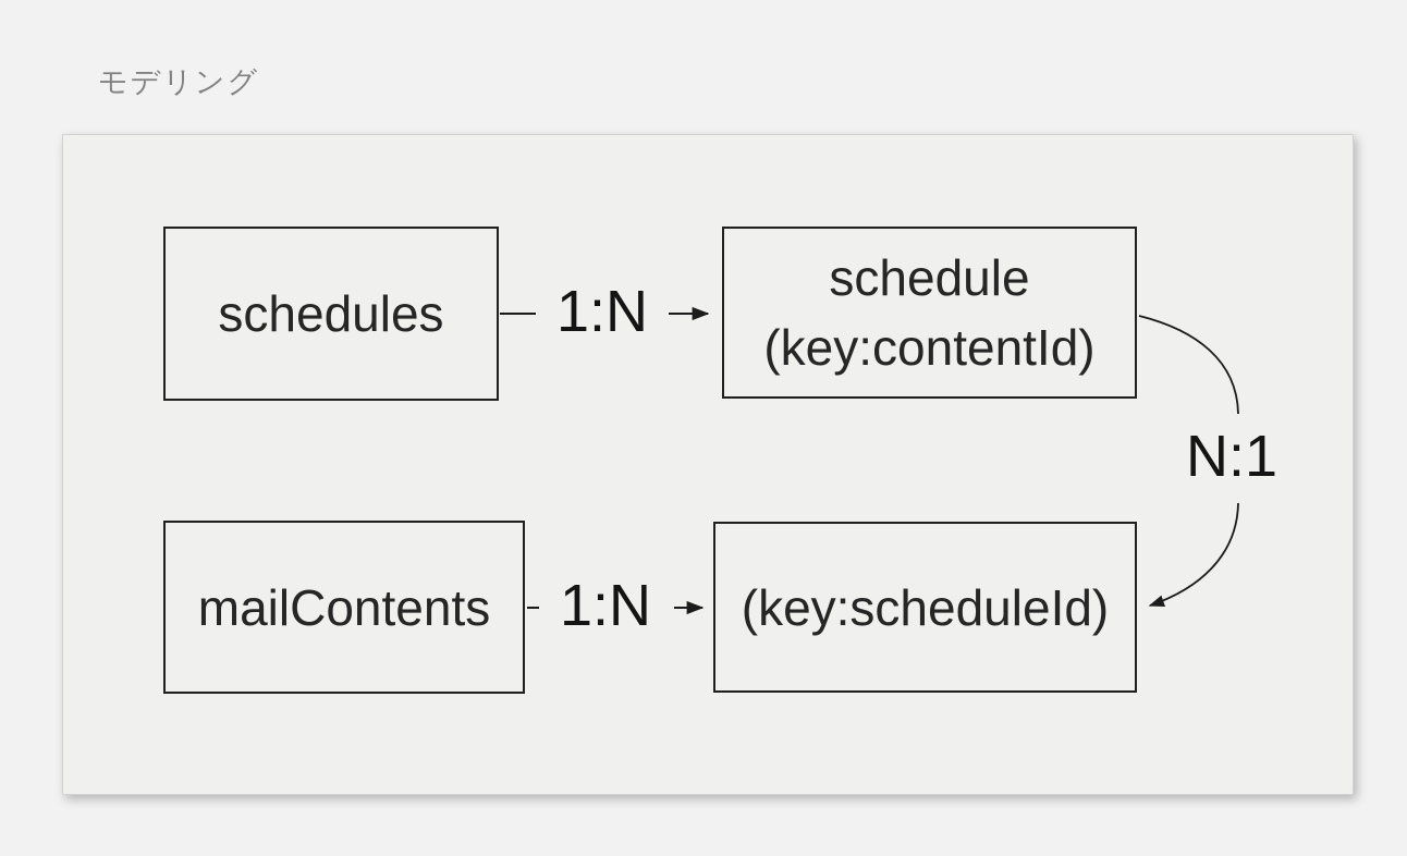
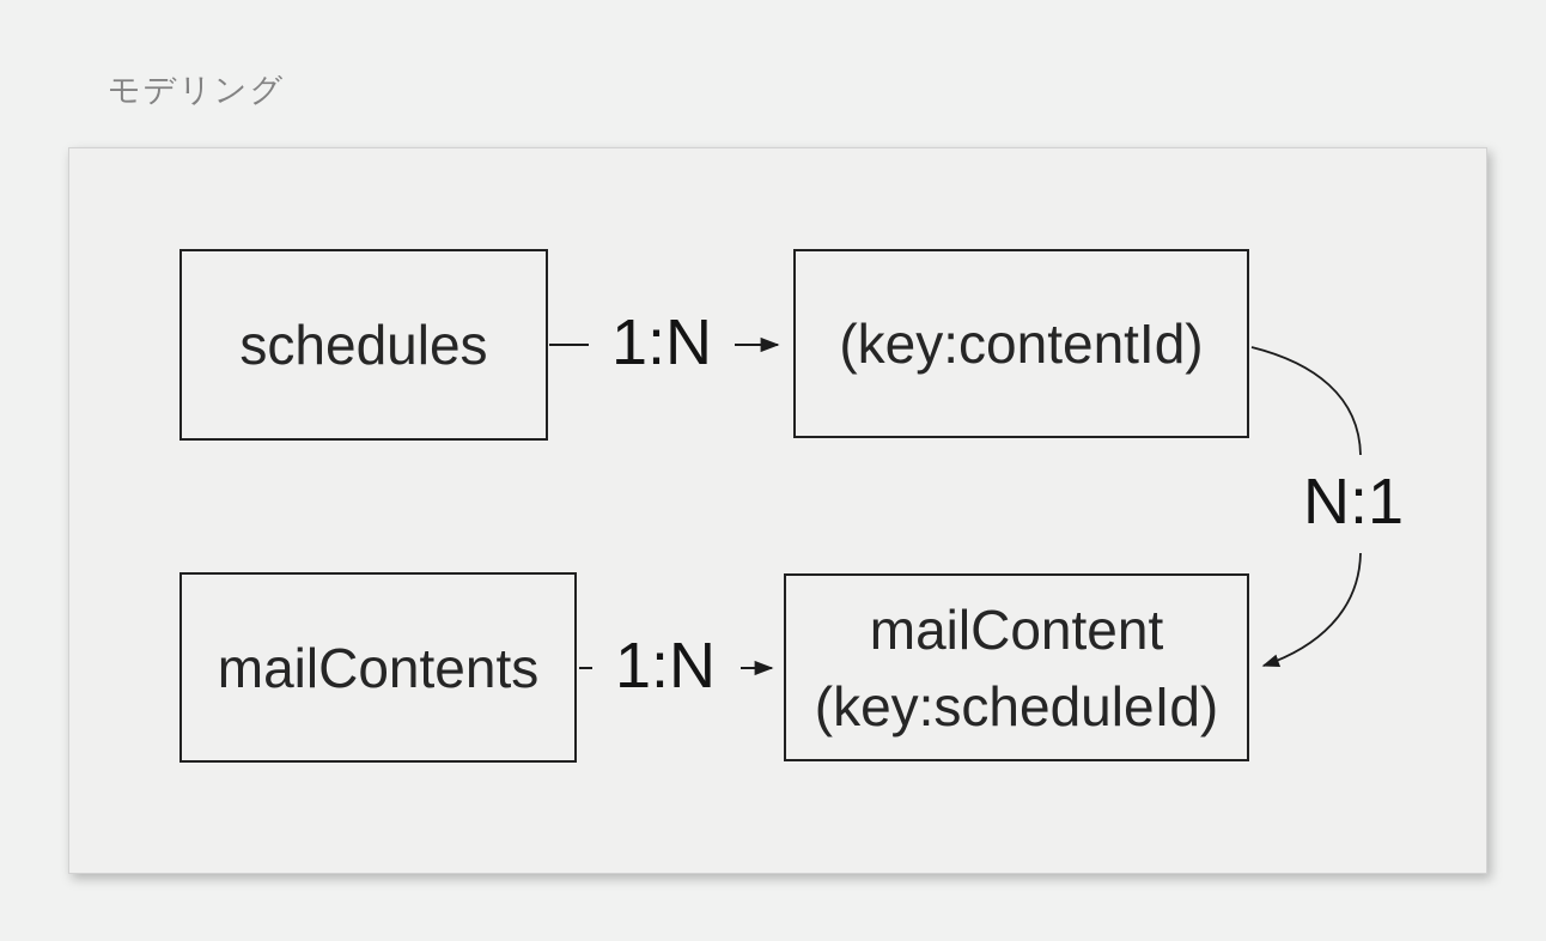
  モデリング
  schedules
- schedule
  (key:contentId)
  mailContents
+ mailContent
  (key:scheduleId)
  1:N
  1:N
  N:1
